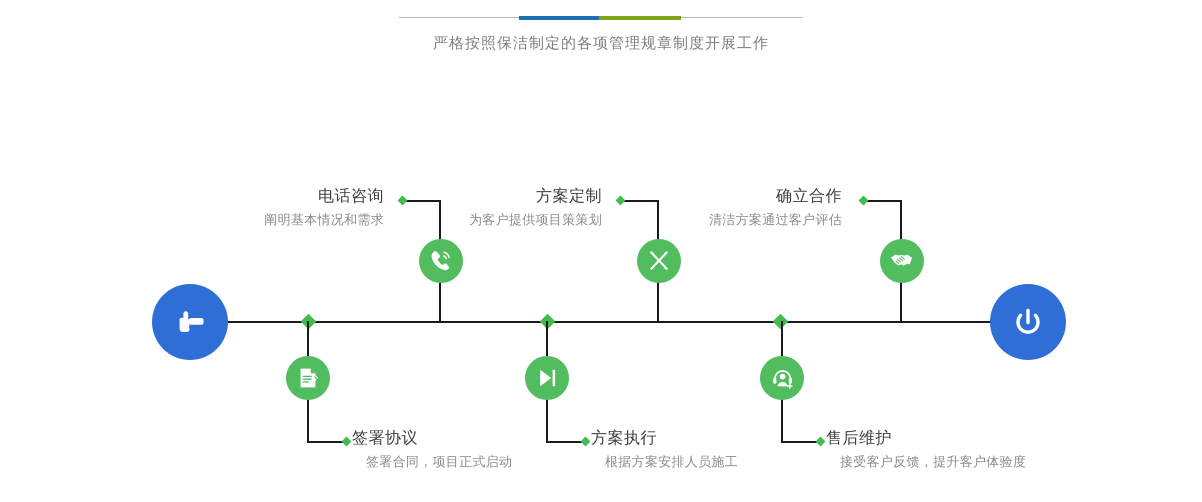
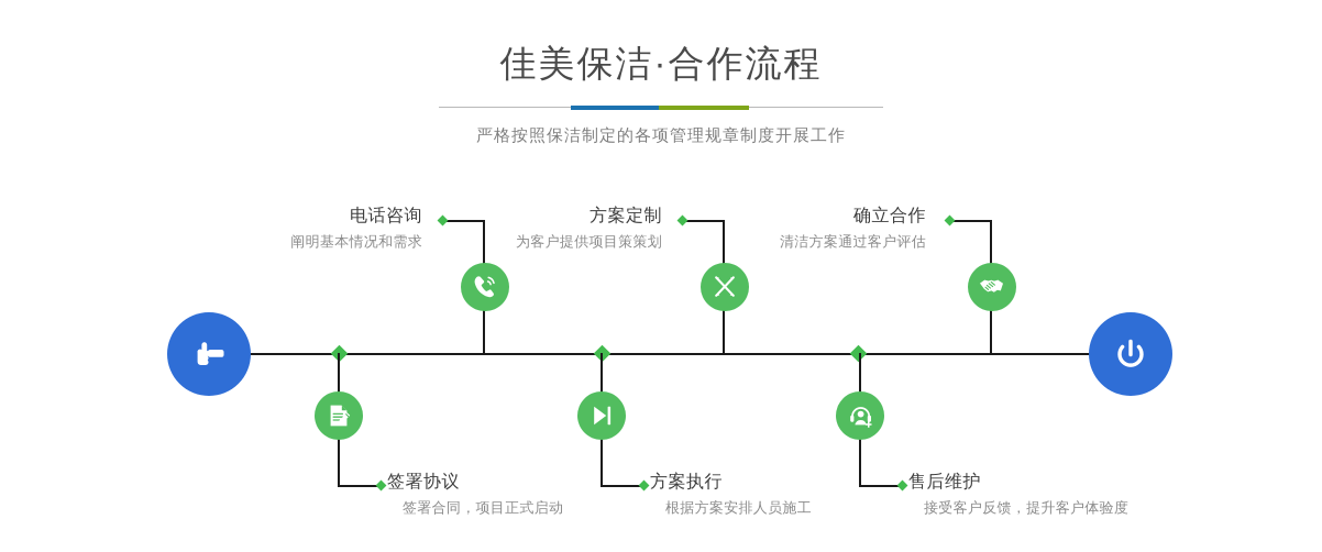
+ 佳美保洁·合作流程
  严格按照保洁制定的各项管理规章制度开展工作
  电话咨询
  阐明基本情况和需求
  方案定制
  为客户提供项目策策划
  确立合作
  清洁方案通过客户评估
  签署协议
  签署合同，项目正式启动
  方案执行
  根据方案安排人员施工
  售后维护
  接受客户反馈，提升客户体验度
